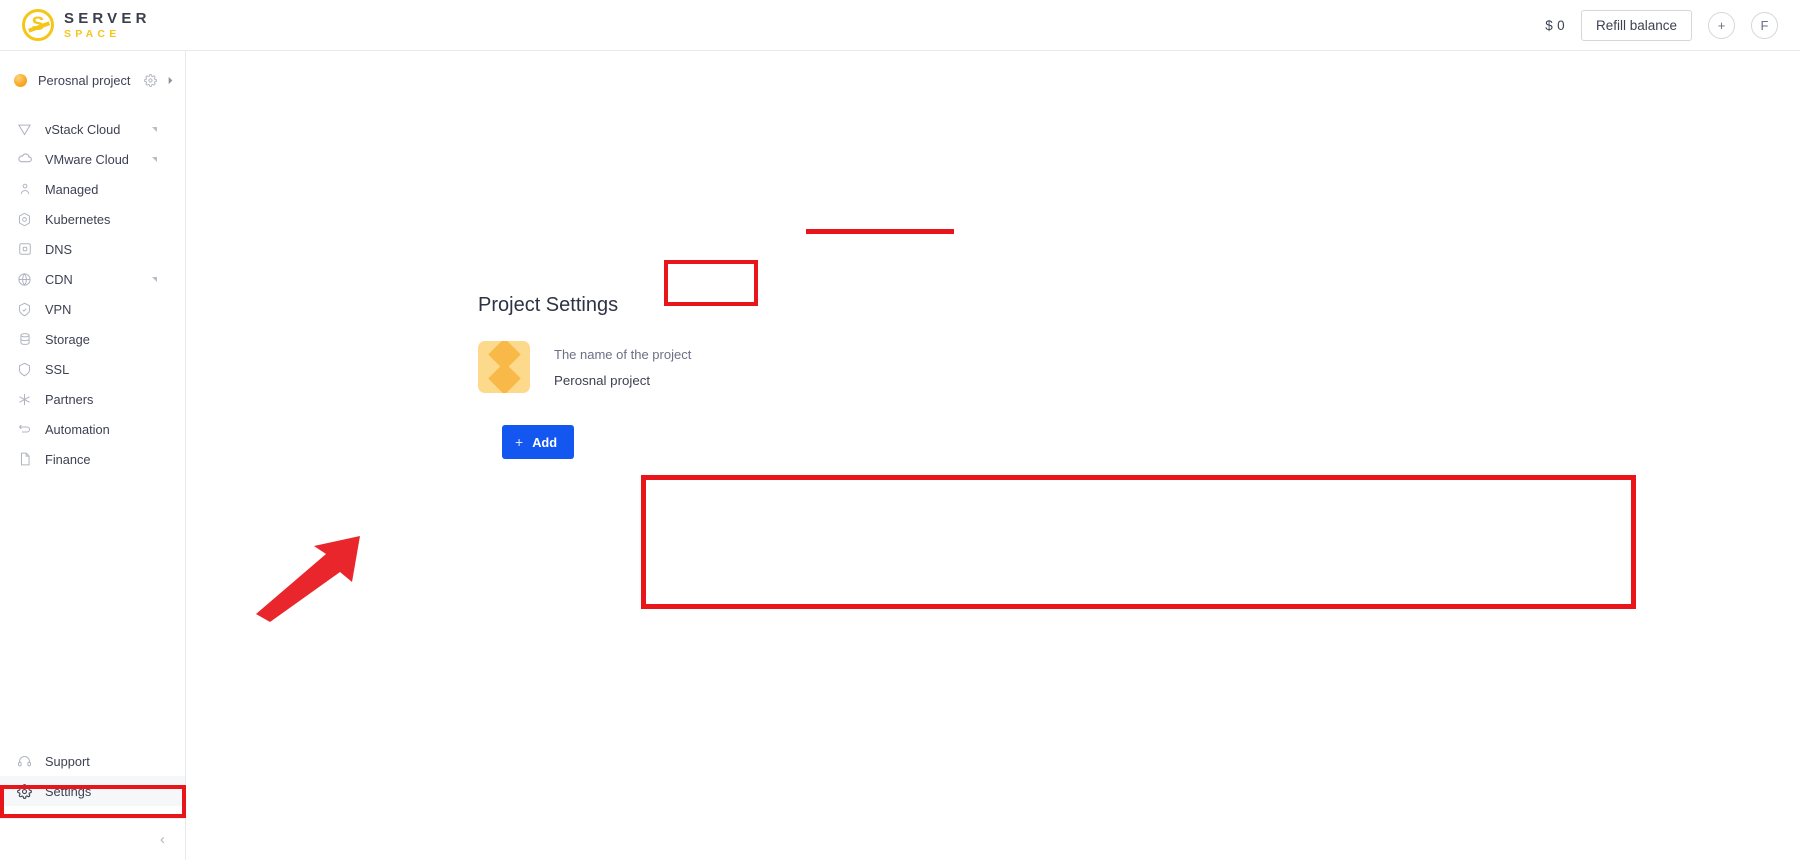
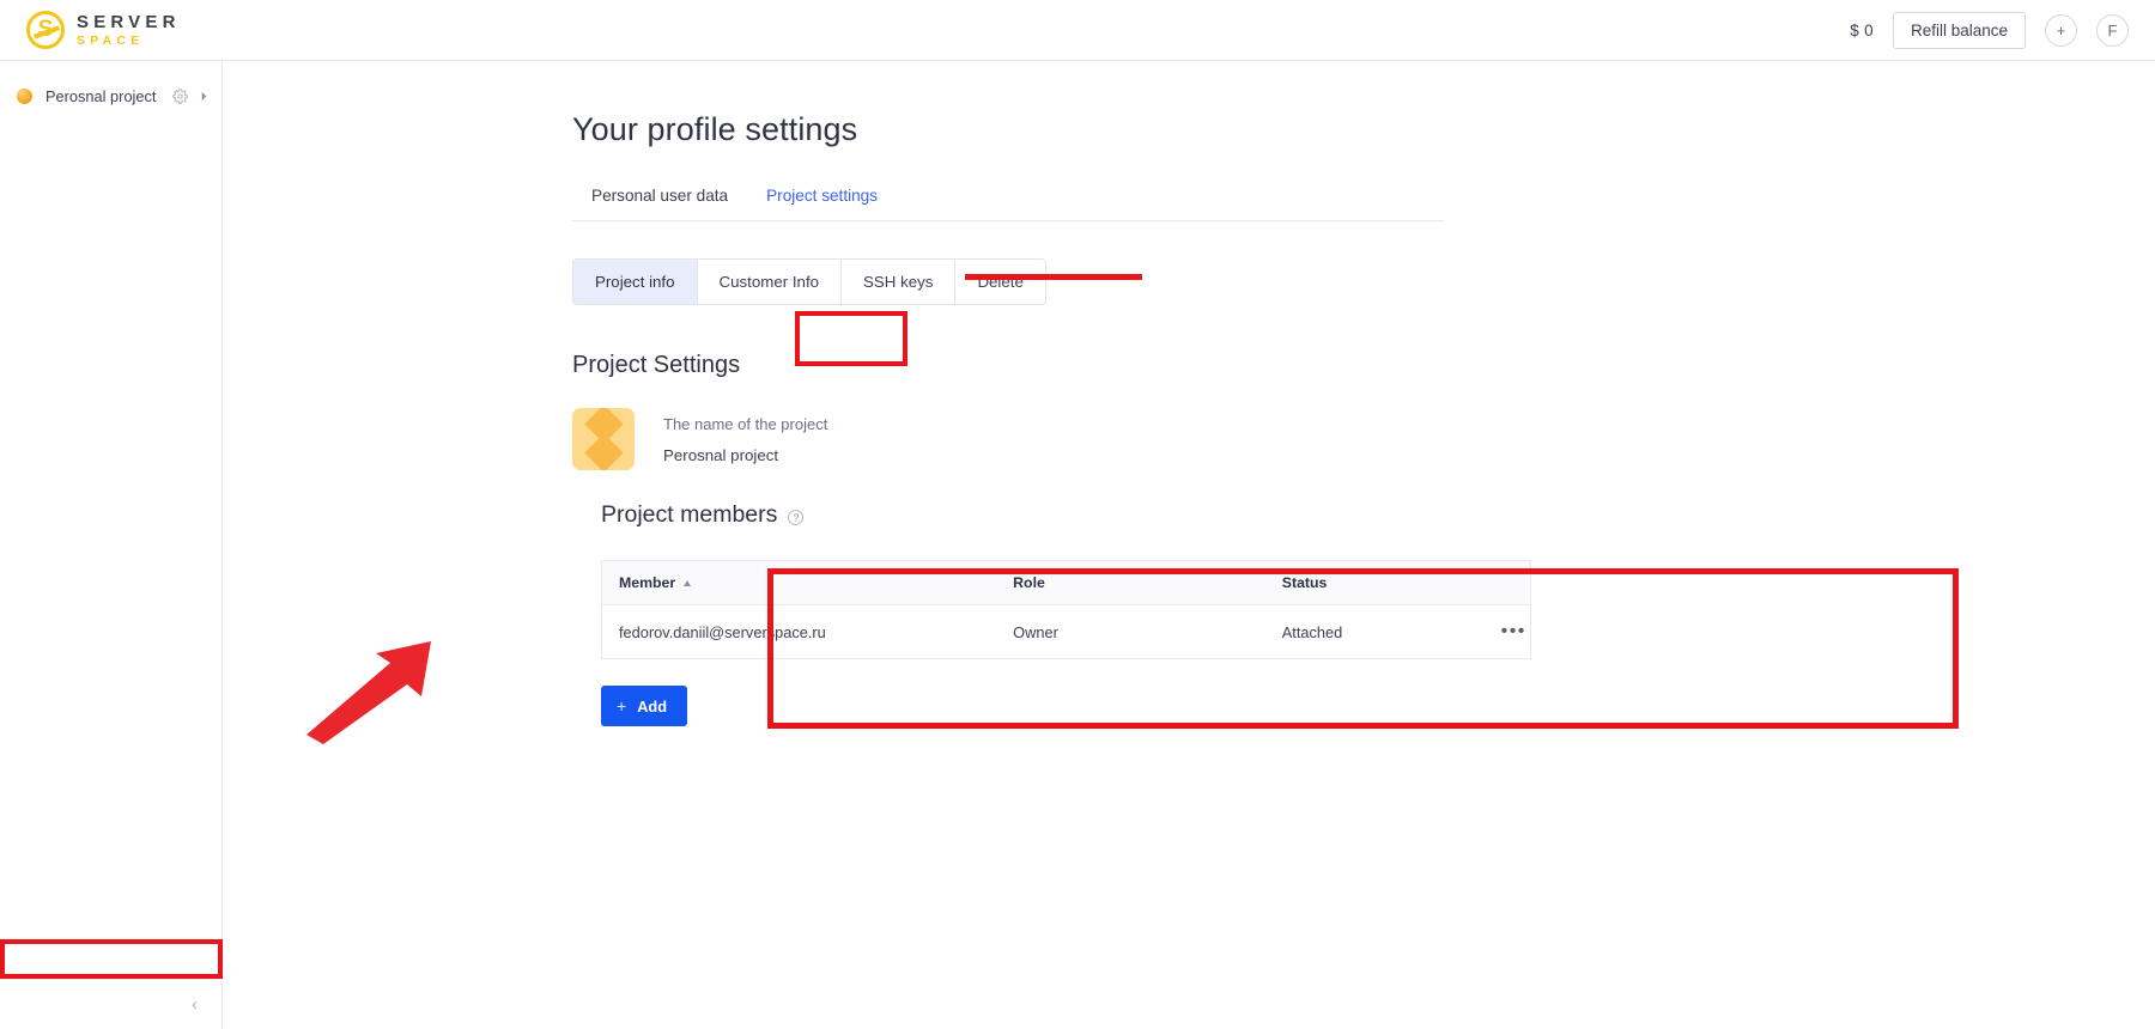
  SERVER
  SPACE
  $ 0
  Refill balance
  +
  F
  Perosnal project
- vStack Cloud
- VMware Cloud
- Managed
- Kubernetes
- DNS
- CDN
- VPN
- Storage
- SSL
- Partners
- Automation
- Finance
- Support
- Settings
  ‹
+ Your profile settings
+ Personal user data
+ Project settings
+ Project info
+ Customer Info
+ SSH keys
+ Delete
  Project Settings
  The name of the project
  Perosnal project
+ Project members
+ ?
+ Member	Role	Status
+ fedorov.daniil@serverspace.ru	Owner	Attached	•••
  +
  Add
